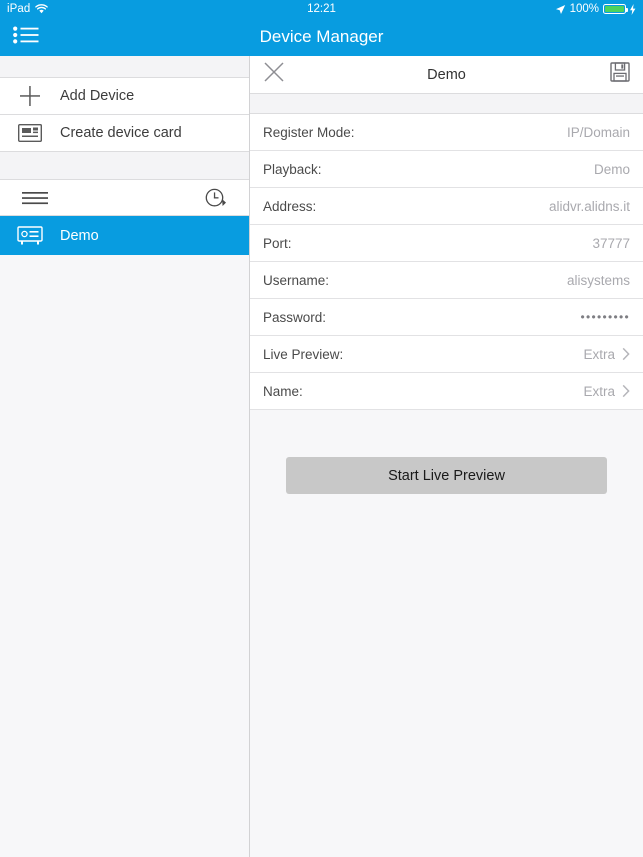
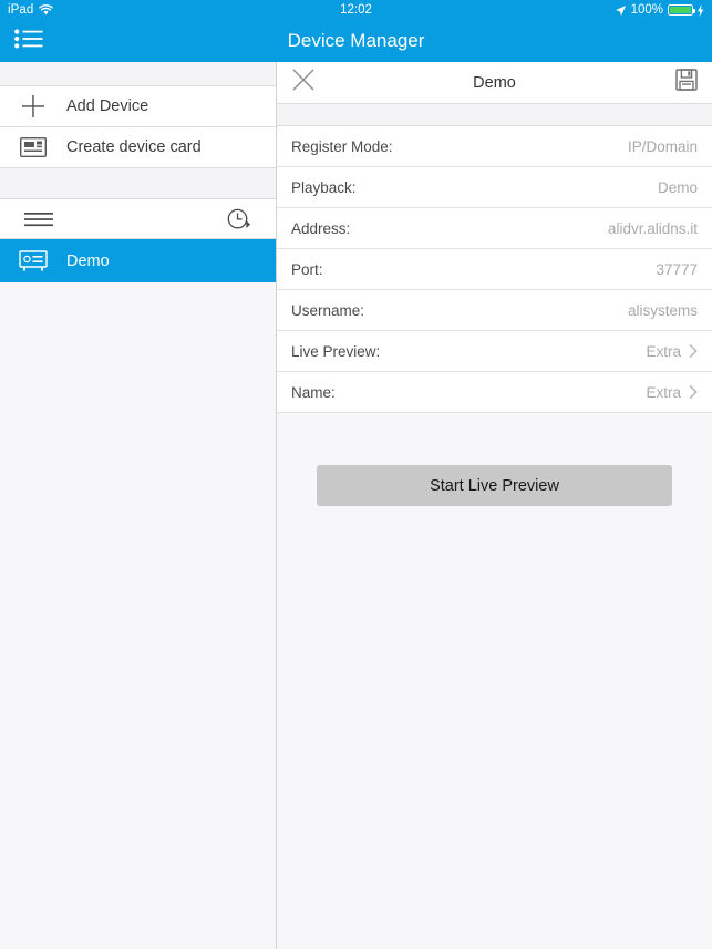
  iPad
- 12:21
+ 12:02
  100%
  Device Manager
  Add Device
  Create device card
  Demo
  Demo
  Register Mode:
  IP/Domain
  Playback:
  Demo
  Address:
  alidvr.alidns.it
  Port:
  37777
  Username:
  alisystems
- Password:
- •••••••••
  Live Preview:
  Extra
  Name:
  Extra
  Start Live Preview
